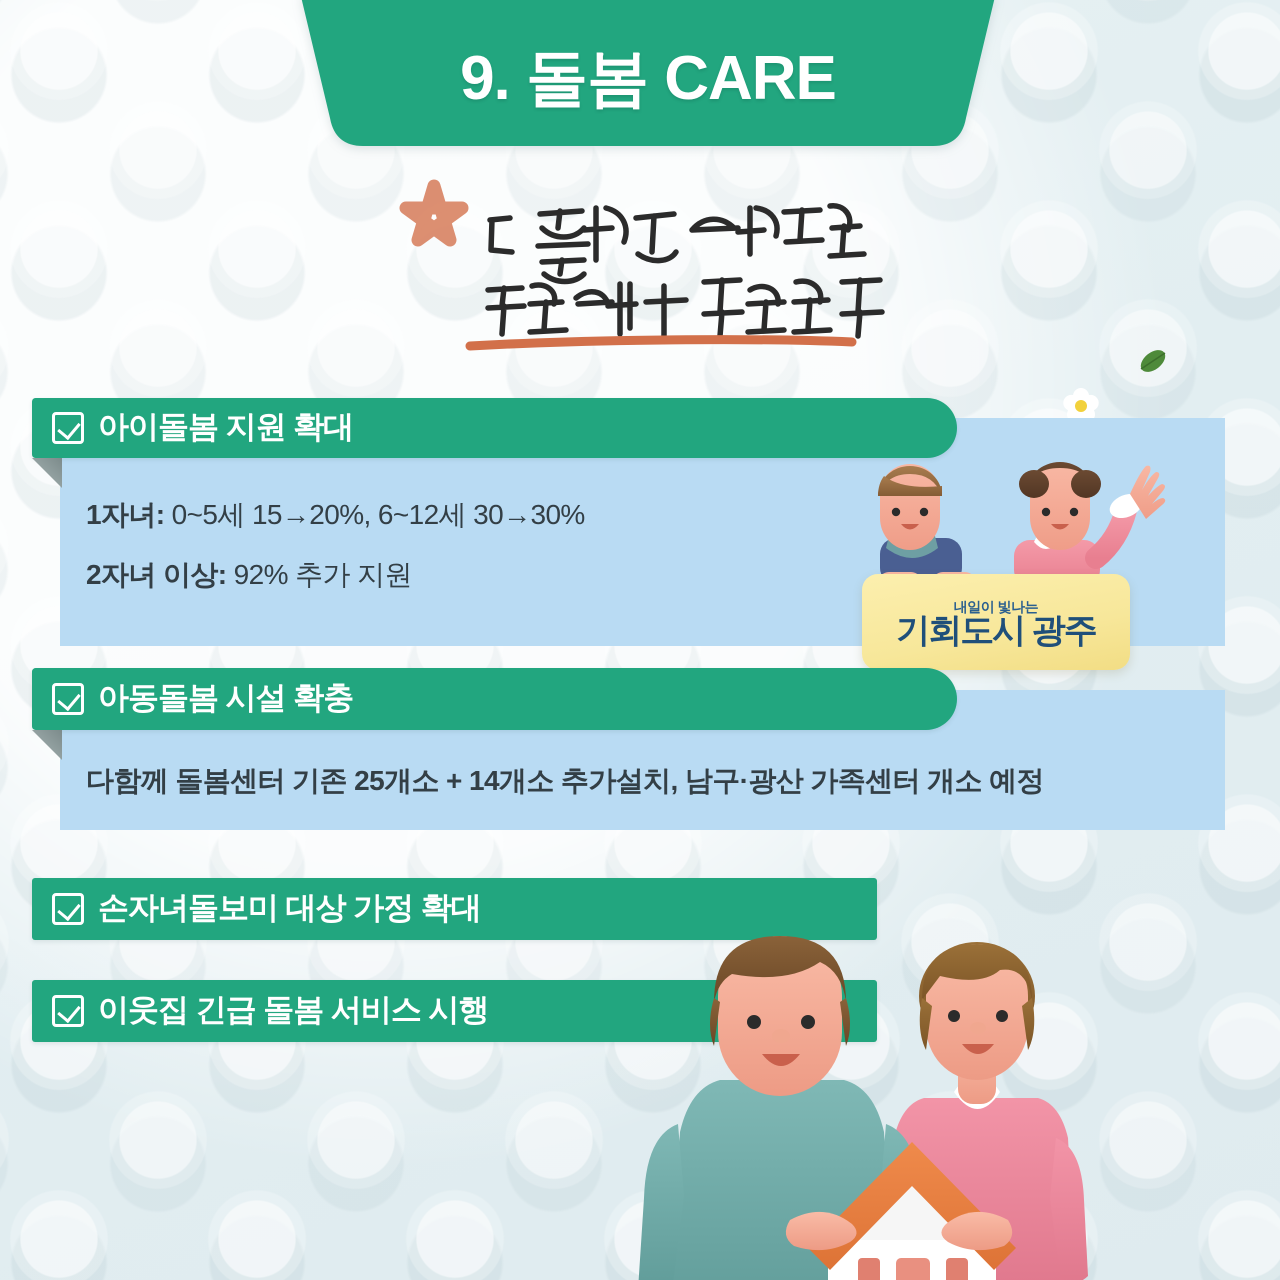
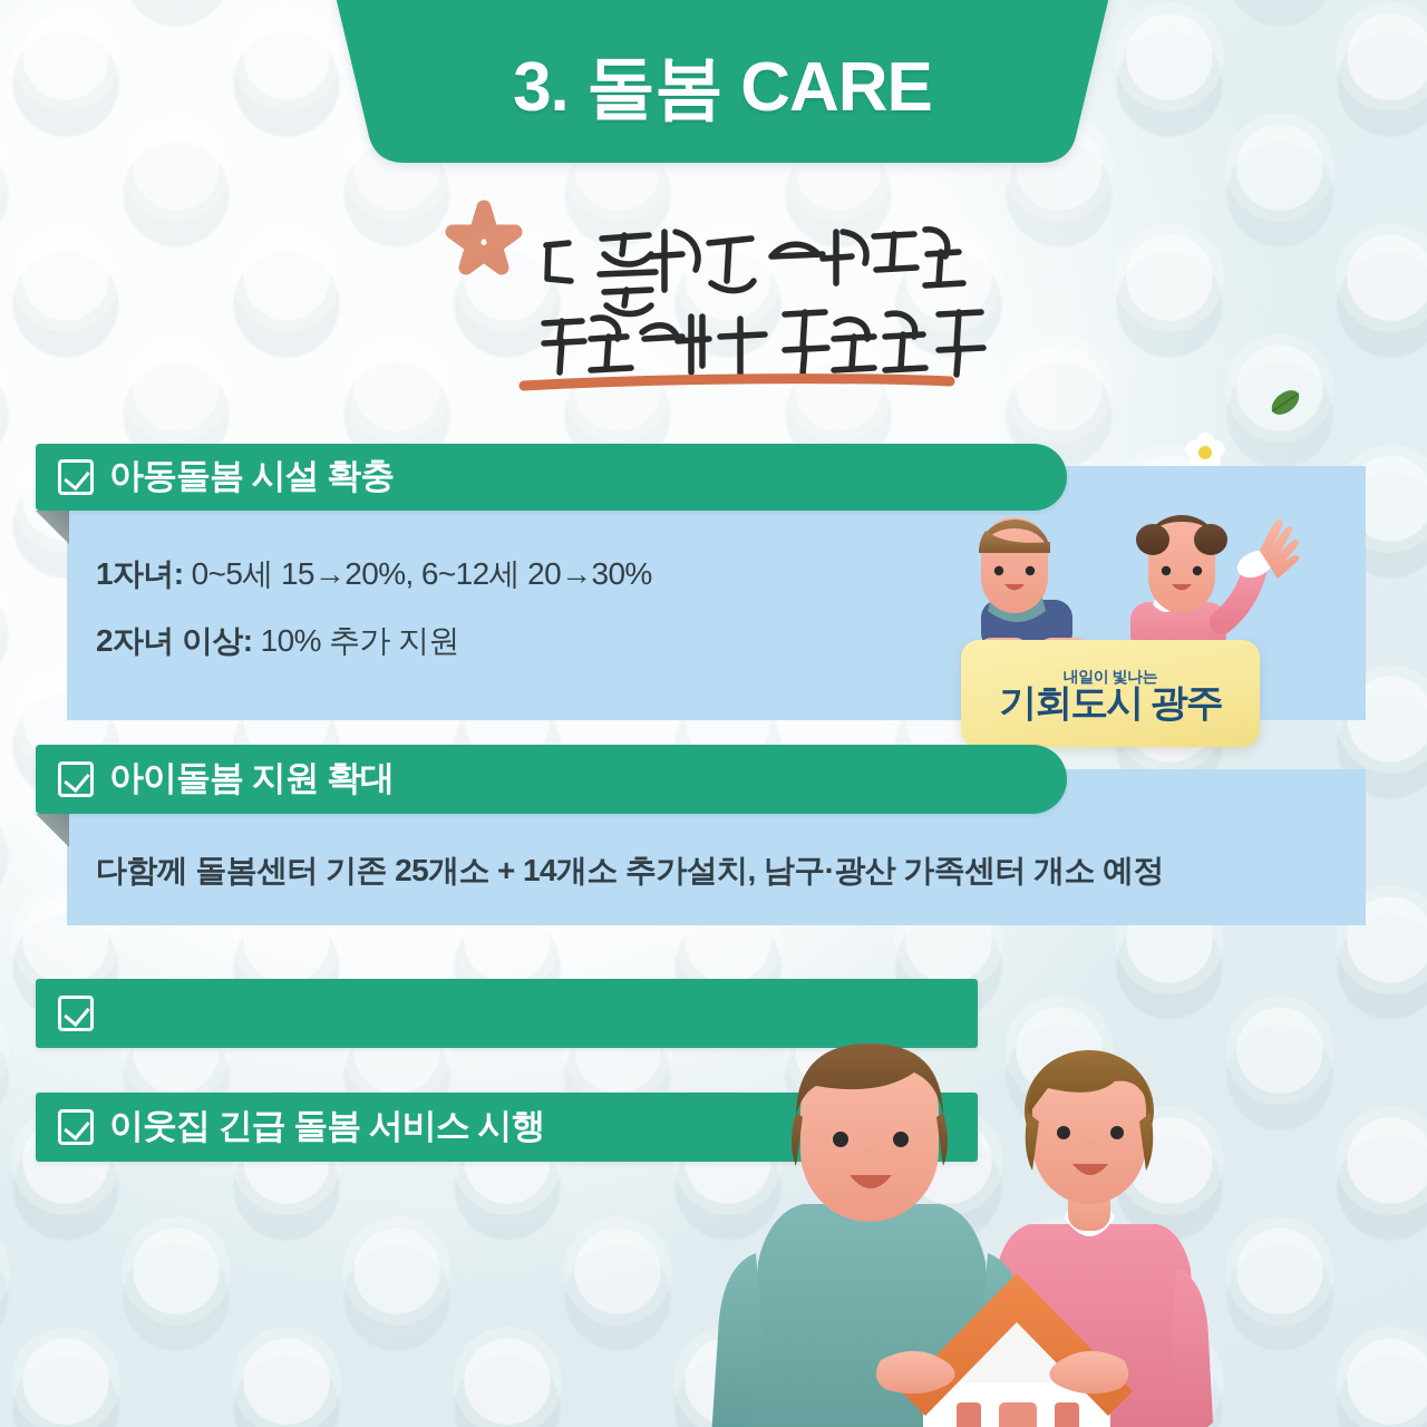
- 9. 돌봄 CARE
+ 3. 돌봄 CARE
  내일이 빛나는
  기회도시 광주
- 아이돌봄 지원 확대
+ 아동돌봄 시설 확충
- 1자녀: 0~5세 15→20%, 6~12세 30→30%
+ 1자녀: 0~5세 15→20%, 6~12세 20→30%
- 2자녀 이상: 92% 추가 지원
+ 2자녀 이상: 10% 추가 지원
- 아동돌봄 시설 확충
+ 아이돌봄 지원 확대
  다함께 돌봄센터 기존 25개소 + 14개소 추가설치, 남구·광산 가족센터 개소 예정
- 손자녀돌보미 대상 가정 확대
  이웃집 긴급 돌봄 서비스 시행
